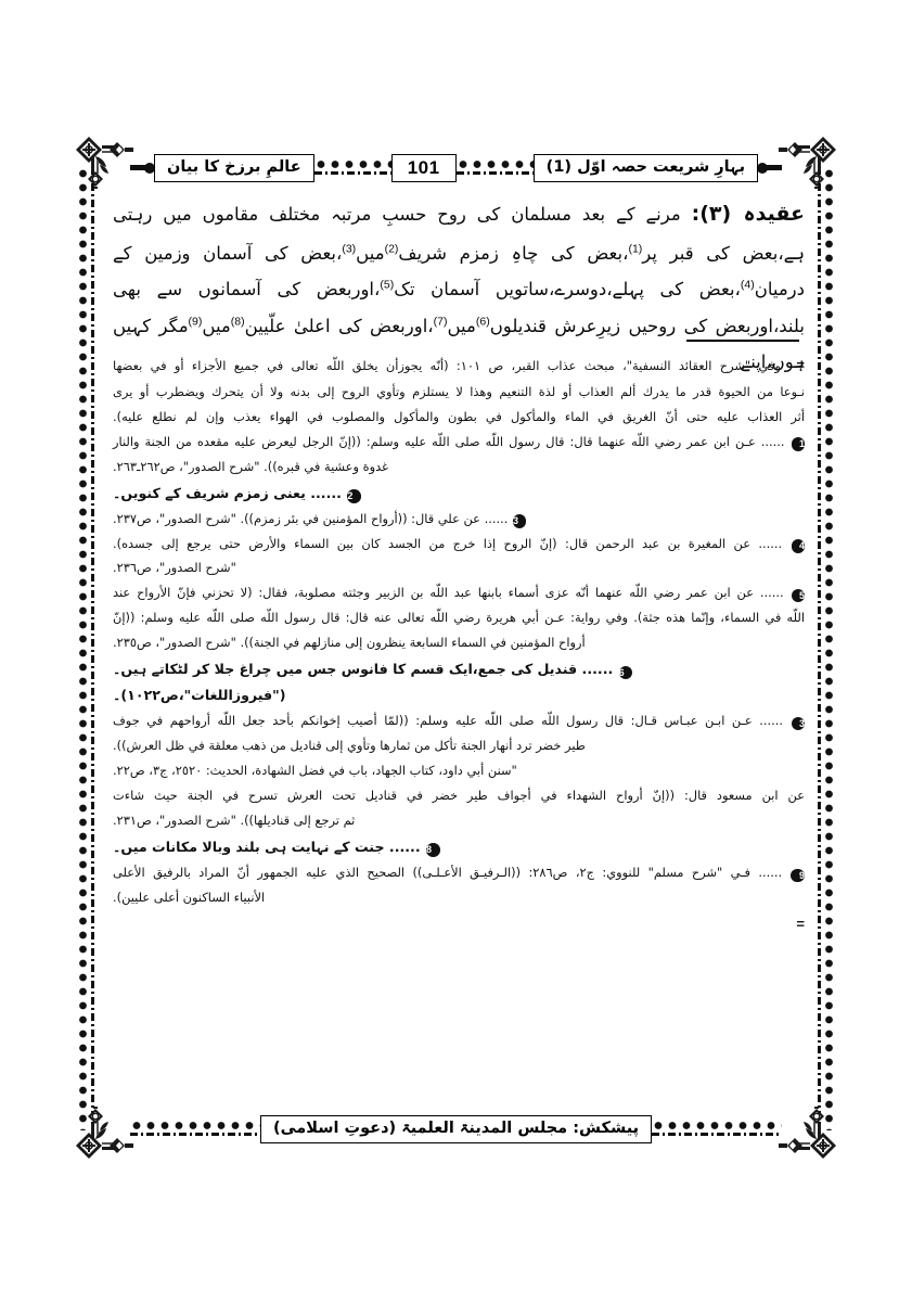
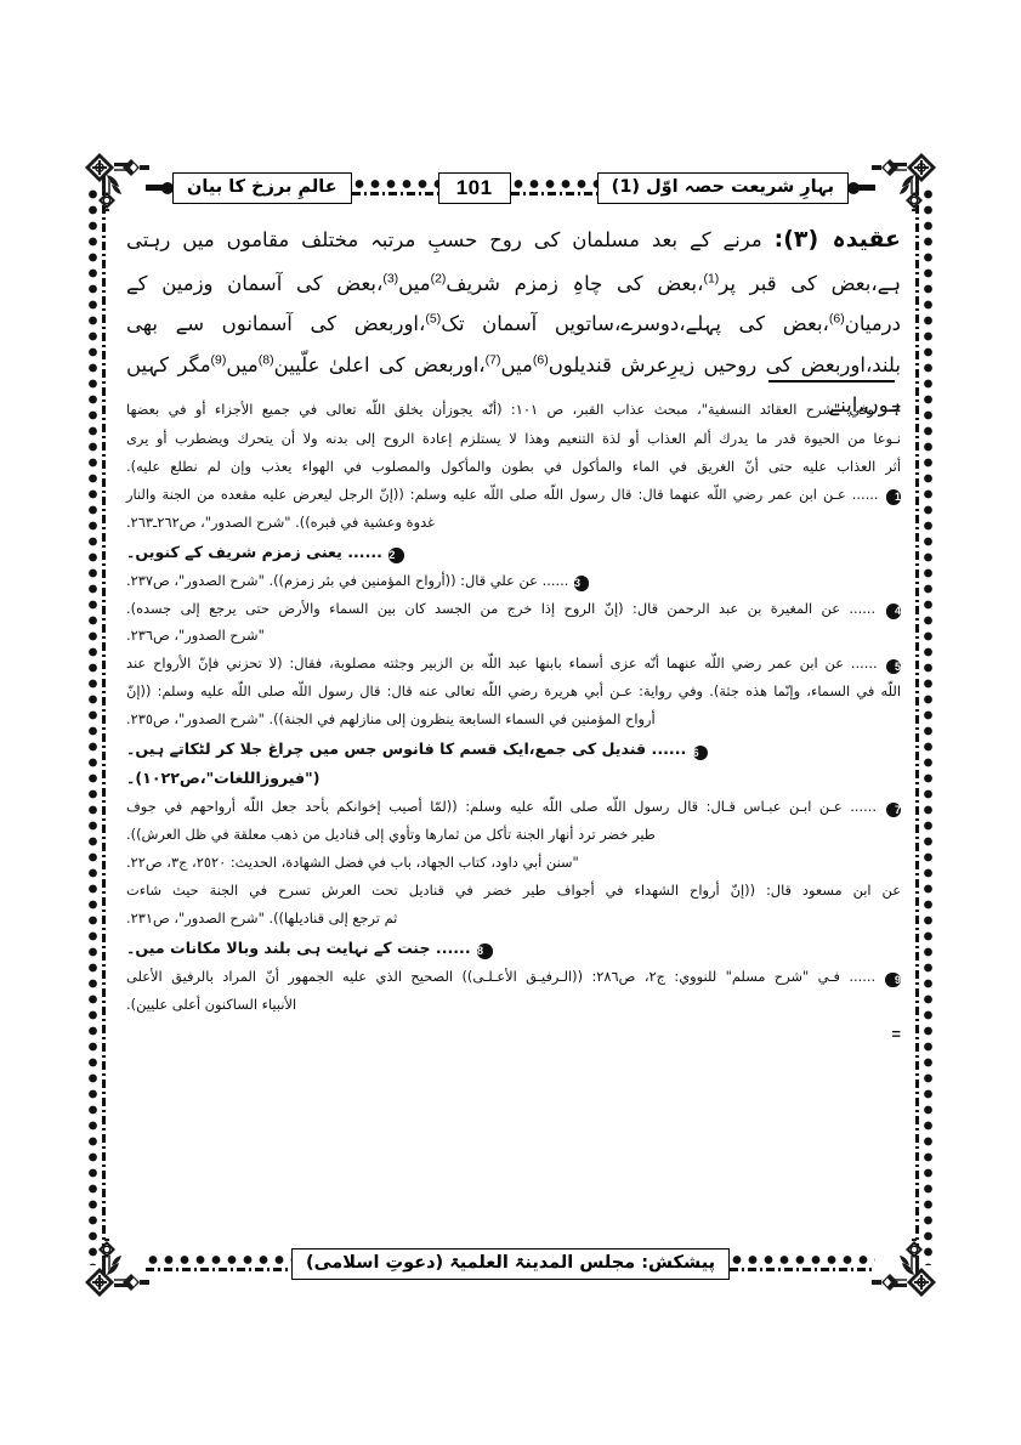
  عالمِ برزخ کا بیان
  101
  بہارِ شریعت حصہ اوّل (1)
  پیشکش: مجلس المدینۃ العلمیۃ (دعوتِ اسلامی)
- عقیدہ (۳): مرنے کے بعد مسلمان کی روح حسبِ مرتبہ مختلف مقاموں میں رہتی ہے،بعض کی قبر پر(1)،بعض کی چاہِ زمزم شریف(2)میں(3)،بعض کی آسمان وزمین کے درمیان(4)،بعض کی پہلے،دوسرے،ساتویں آسمان تک(5)،اوربعض کی آسمانوں سے بھی بلند،اوربعض کی روحیں زیرِعرش قندیلوں(6)میں(7)،اوربعض کی اعلیٰ علّیین(8)میں(9)مگر کہیں ہوں،اپنے
+ عقیدہ (۳): مرنے کے بعد مسلمان کی روح حسبِ مرتبہ مختلف مقاموں میں رہتی ہے،بعض کی قبر پر(1)،بعض کی چاہِ زمزم شریف(2)میں(3)،بعض کی آسمان وزمین کے درمیان(6)،بعض کی پہلے،دوسرے،ساتویں آسمان تک(5)،اوربعض کی آسمانوں سے بھی بلند،اوربعض کی روحیں زیرِعرش قندیلوں(6)میں(7)،اوربعض کی اعلیٰ علّیین(8)میں(9)مگر کہیں ہوں،اپنے
  = وفي "شرح العقائد النسفية"، مبحث عذاب القبر، ص ١٠١: (أنّه يجوزأن يخلق اللّه تعالى في جميع الأجزاء أو في بعضها
- نـوعا من الحيوة قدر ما يدرك ألم العذاب أو لذة التنعيم وهذا لا يستلزم وتأوي الروح إلى بدنه ولا أن يتحرك ويضطرب أو يرى
+ نـوعا من الحيوة قدر ما يدرك ألم العذاب أو لذة التنعيم وهذا لا يستلزم إعادة الروح إلى بدنه ولا أن يتحرك ويضطرب أو يرى
  أثر العذاب عليه حتى أنّ الغريق في الماء والمأكول في بطون والمأكول والمصلوب في الهواء يعذب وإن لم نطلع عليه).
  1 ...... عـن ابن عمر رضي اللّه عنهما قال: قال رسول اللّه صلى اللّه عليه وسلم: ((إنّ الرجل ليعرض عليه مقعده من الجنة والنار
  غدوة وعشية في قبره)). "شرح الصدور"، ص٢٦٢ـ٢٦٣.
  2 ...... یعنی زمزم شریف کے کنویں۔
  3 ...... عن علي قال: ((أرواح المؤمنين في بئر زمزم)). "شرح الصدور"، ص٢٣٧.
  4 ...... عن المغيرة بن عبد الرحمن قال: (إنّ الروح إذا خرج من الجسد كان بين السماء والأرض حتى يرجع إلى جسده).
  "شرح الصدور"، ص٢٣٦.
  5 ...... عن ابن عمر رضي اللّه عنهما أنّه عزى أسماء بابنها عبد اللّه بن الزبير وجثته مصلوبة، فقال: (لا تحزني فإنّ الأرواح عند
  اللّه في السماء، وإنّما هذه جثة). وفي رواية: عـن أبي هريرة رضي اللّه تعالى عنه قال: قال رسول اللّه صلى اللّه عليه وسلم: ((إنّ
  أرواح المؤمنين في السماء السابعة ينظرون إلى منازلهم في الجنة)). "شرح الصدور"، ص٢٣٥.
  6 ...... قندیل کی جمع،ایک قسم کا فانوس جس میں چراغ جلا کر لٹکاتے ہیں۔ ("فیروزاللغات"،ص١٠٢٢)۔
- 3 ...... عـن ابـن عبـاس قـال: قال رسول اللّه صلى اللّه عليه وسلم: ((لمّا أصيب إخوانكم بأحد جعل اللّه أرواحهم في جوف
+ 7 ...... عـن ابـن عبـاس قـال: قال رسول اللّه صلى اللّه عليه وسلم: ((لمّا أصيب إخوانكم بأحد جعل اللّه أرواحهم في جوف
  طير خضر ترد أنهار الجنة تأكل من ثمارها وتأوي إلى قناديل من ذهب معلقة في ظل العرش)).
  "سنن أبي داود، كتاب الجهاد، باب في فضل الشهادة، الحديث: ٢٥٢٠، ج٣، ص٢٢.
  عن ابن مسعود قال: ((إنّ أرواح الشهداء في أجواف طير خضر في قناديل تحت العرش تسرح في الجنة حيث شاءت
  ثم ترجع إلى قناديلها)). "شرح الصدور"، ص٢٣١.
  8 ...... جنت کے نہایت ہی بلند وبالا مکانات میں۔
  9 ...... فـي "شرح مسلم" للنووي: ج٢، ص٢٨٦: ((الـرفيـق الأعـلـى)) الصحيح الذي عليه الجمهور أنّ المراد بالرفيق الأعلى
  الأنبياء الساكنون أعلى عليين).
  =
